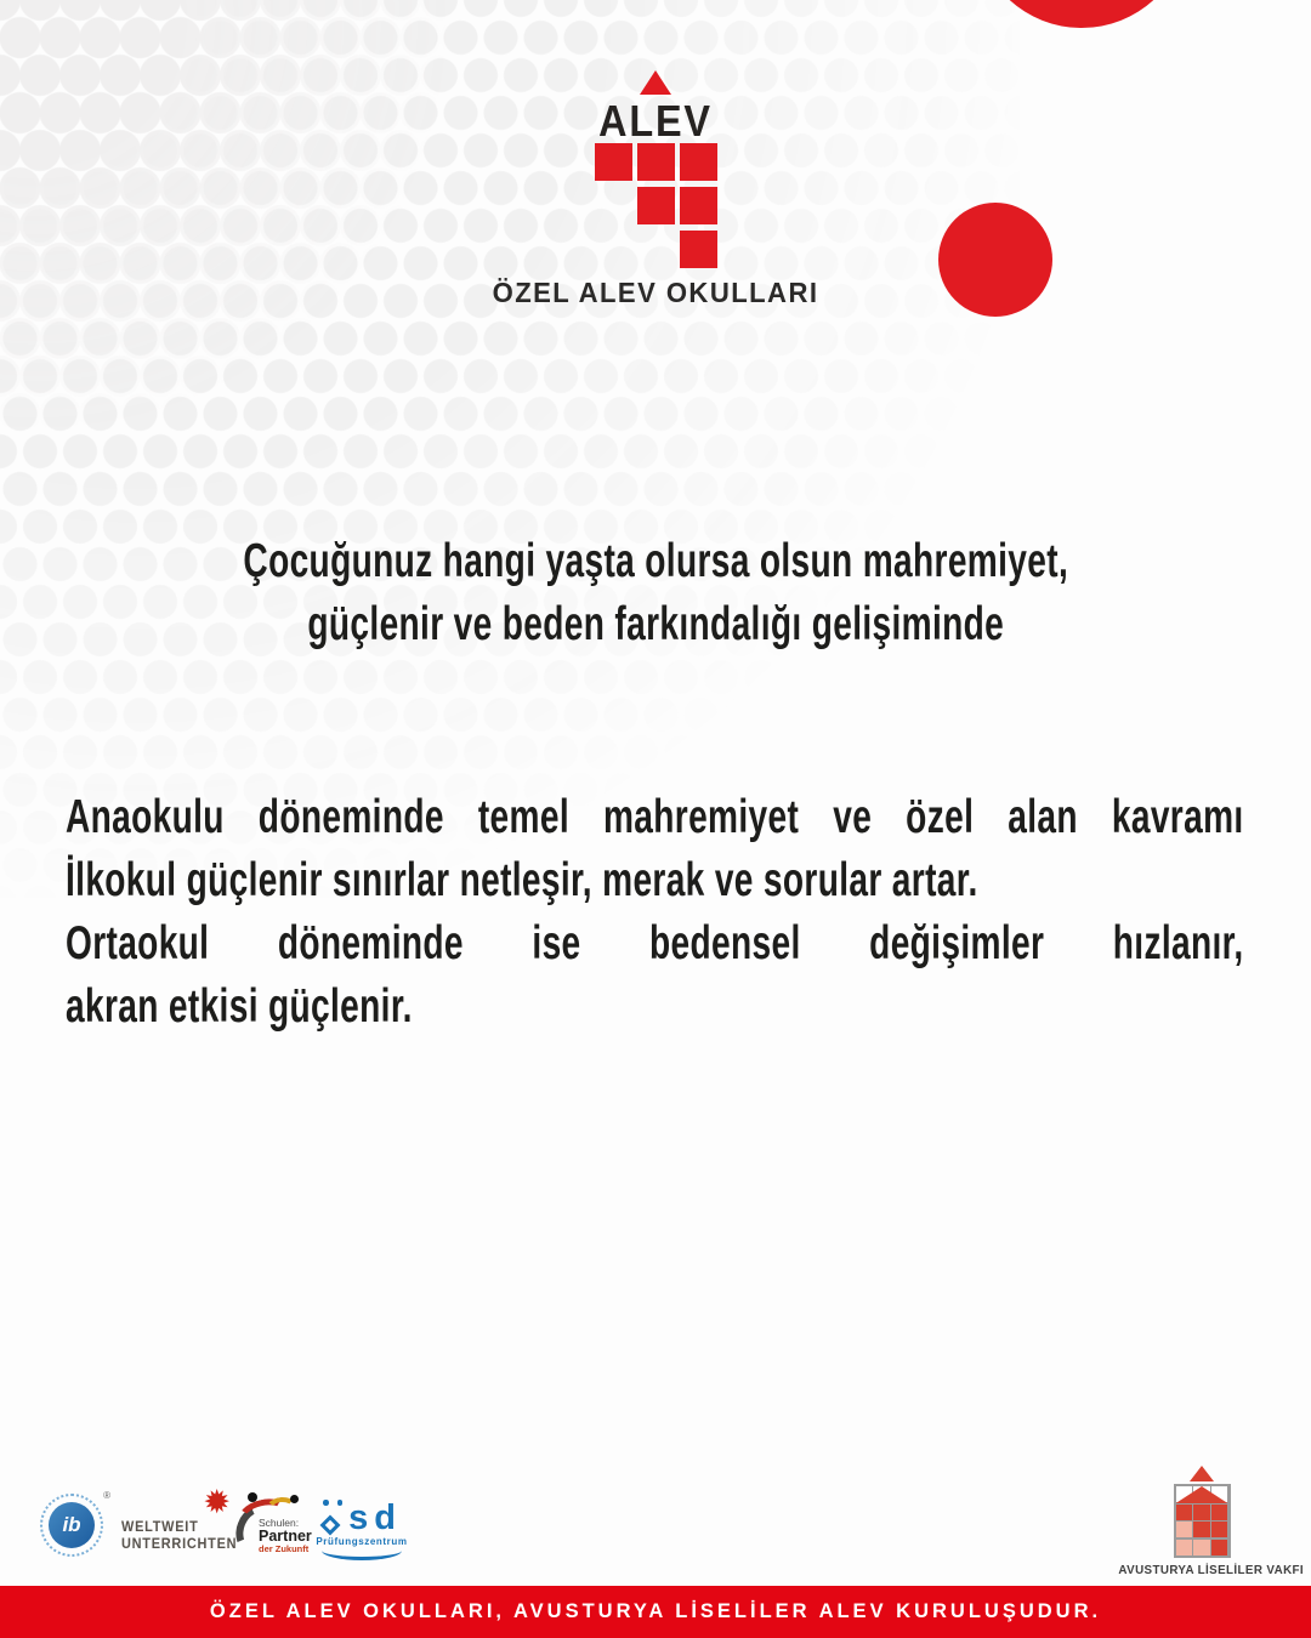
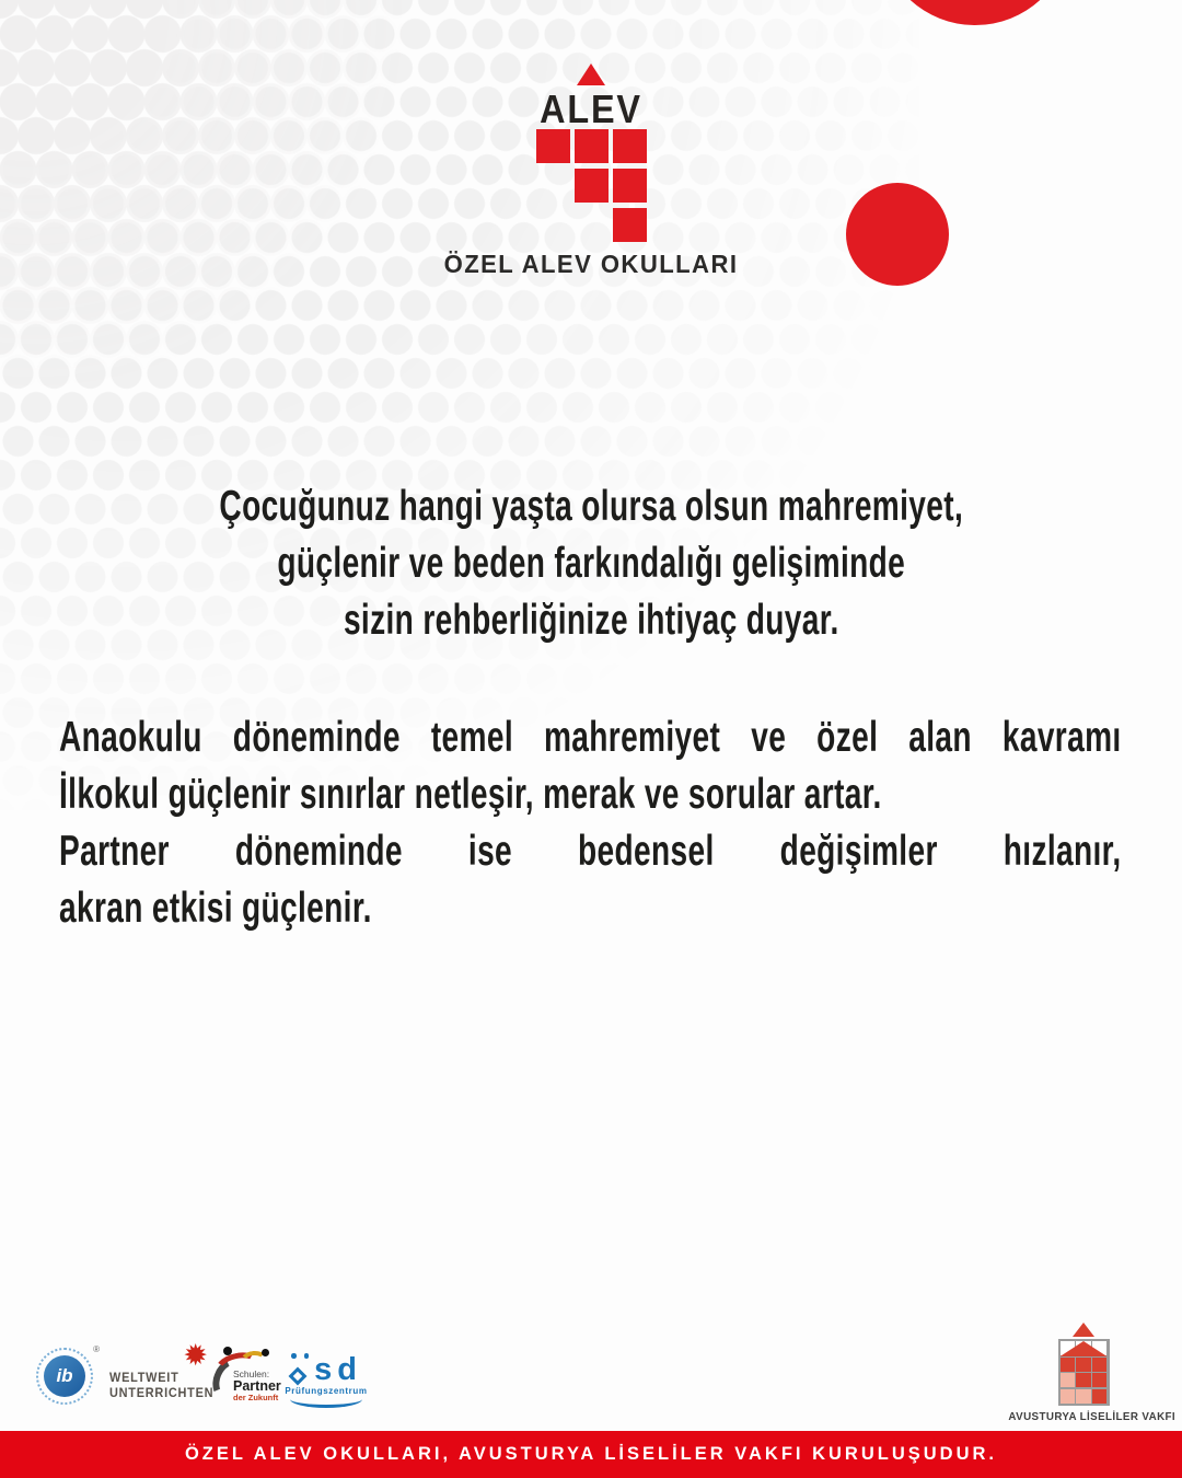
  ALEV
  ÖZEL ALEV OKULLARI
  Çocuğunuz hangi yaşta olursa olsun mahremiyet,
  güçlenir ve beden farkındalığı gelişiminde
+ sizin rehberliğinize ihtiyaç duyar.
  Anaokulu döneminde temel mahremiyet ve özel alan kavramı
  İlkokul güçlenir sınırlar netleşir, merak ve sorular artar.
- Ortaokul döneminde ise bedensel değişimler hızlanır,
+ Partner döneminde ise bedensel değişimler hızlanır,
  akran etkisi güçlenir.
  ib
  ®
  ✹
  WELTWEIT
  UNTERRICHTEN
  Schulen:
  Partner
  der Zukunft
  sd
  Prüfungszentrum
  AVUSTURYA LİSELİLER VAKFI
- ÖZEL ALEV OKULLARI, AVUSTURYA LİSELİLER ALEV KURULUŞUDUR.
+ ÖZEL ALEV OKULLARI, AVUSTURYA LİSELİLER VAKFI KURULUŞUDUR.
